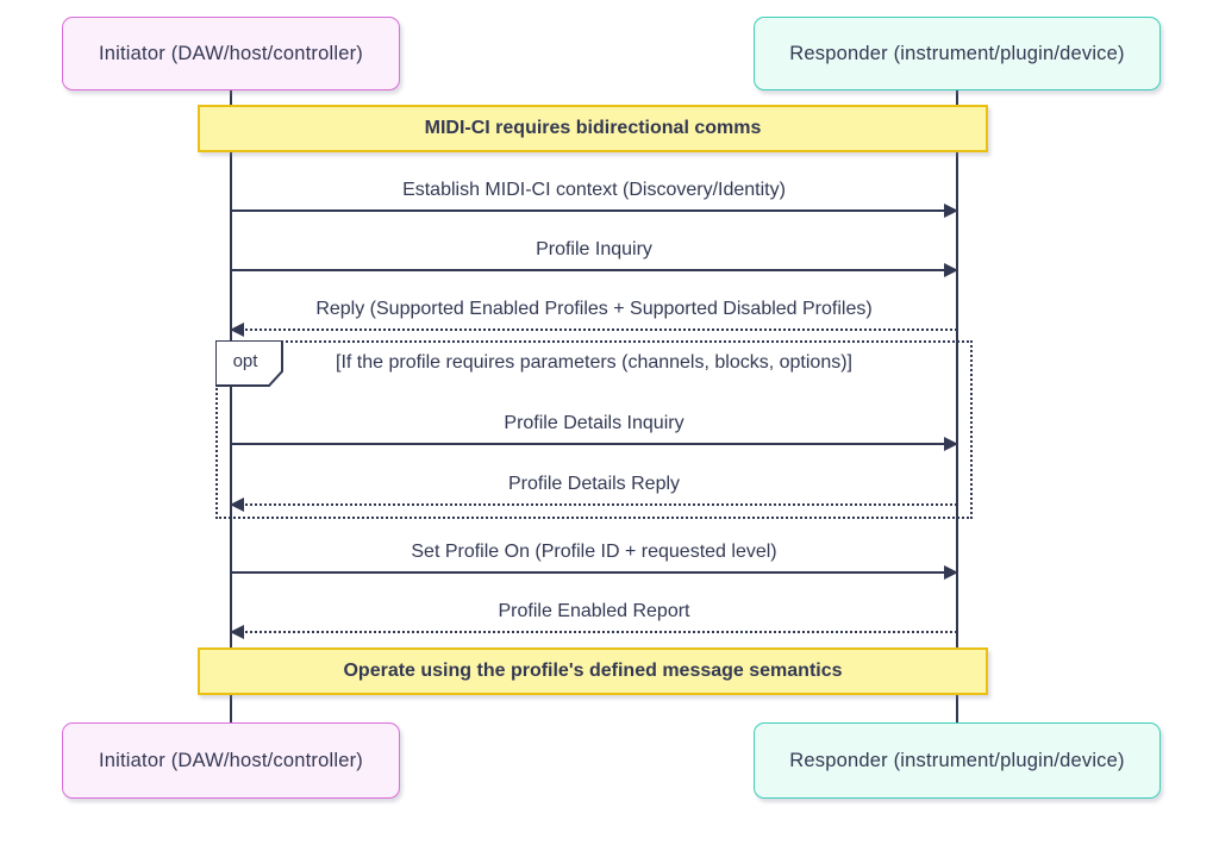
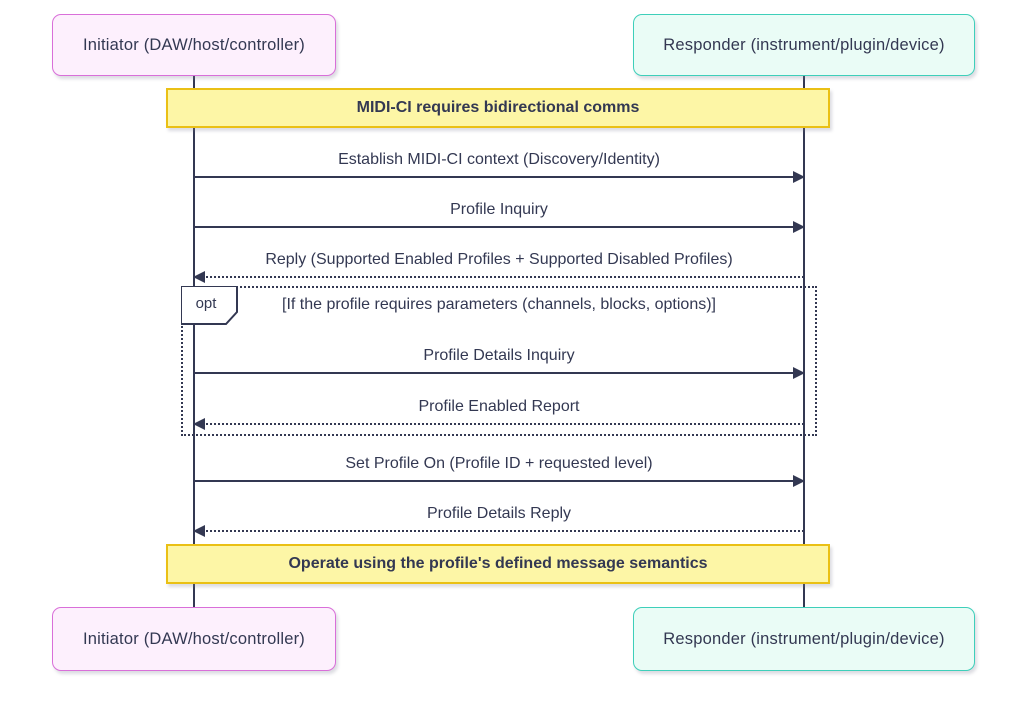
  Initiator (DAW/host/controller)
  Responder (instrument/plugin/device)
  MIDI-CI requires bidirectional comms
  Establish MIDI-CI context (Discovery/Identity)
  Profile Inquiry
  Reply (Supported Enabled Profiles + Supported Disabled Profiles)
  opt
  [If the profile requires parameters (channels, blocks, options)]
  Profile Details Inquiry
- Profile Details Reply
+ Profile Enabled Report
  Set Profile On (Profile ID + requested level)
- Profile Enabled Report
+ Profile Details Reply
  Operate using the profile's defined message semantics
  Initiator (DAW/host/controller)
  Responder (instrument/plugin/device)
